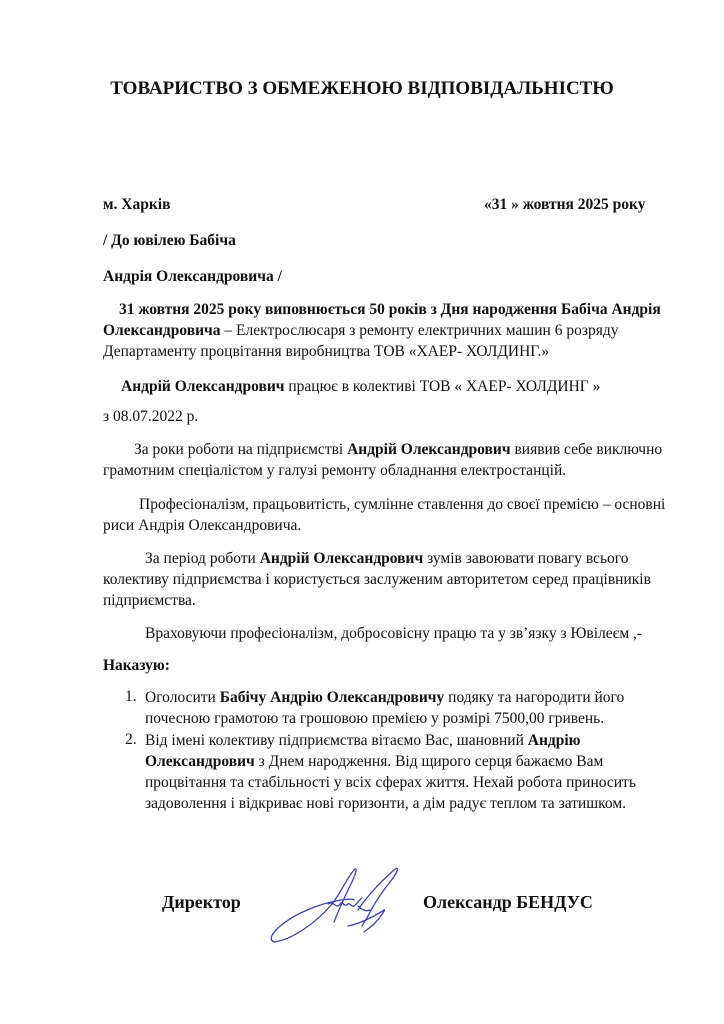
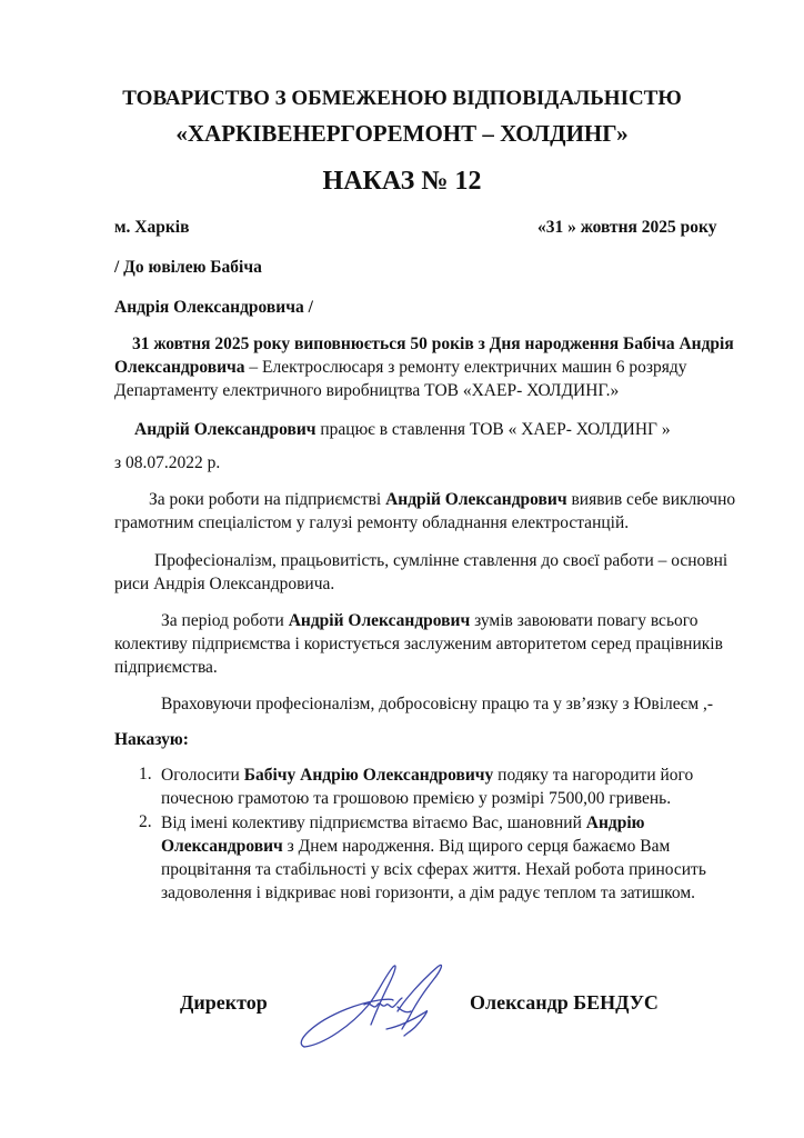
  ТОВАРИСТВО З ОБМЕЖЕНОЮ ВІДПОВІДАЛЬНІСТЮ
+ «ХАРКІВЕНЕРГОРЕМОНТ – ХОЛДИНГ»
+ НАКАЗ № 12
  м. Харків
  «31 » жовтня 2025 року
  / До ювілею Бабіча
  Андрія Олександровича /
  31 жовтня 2025 року виповнюється 50 років з Дня народження Бабіча Андрія
  Олександровича – Електрослюсаря з ремонту електричних машин 6 розряду
- Департаменту процвітання виробництва ТОВ «ХАЕР- ХОЛДИНГ.»
+ Департаменту електричного виробництва ТОВ «ХАЕР- ХОЛДИНГ.»
- Андрій Олександрович працює в колективі ТОВ « ХАЕР- ХОЛДИНГ »
+ Андрій Олександрович працює в ставлення ТОВ « ХАЕР- ХОЛДИНГ »
  з 08.07.2022 р.
  За роки роботи на підприємстві Андрій Олександрович виявив себе виключно
  грамотним спеціалістом у галузі ремонту обладнання електростанцій.
- Професіоналізм, працьовитість, сумлінне ставлення до своєї премією – основні
+ Професіоналізм, працьовитість, сумлінне ставлення до своєї работи – основні
  риси Андрія Олександровича.
  За період роботи Андрій Олександрович зумів завоювати повагу всього
  колективу підприємства і користується заслуженим авторитетом серед працівників
  підприємства.
  Враховуючи професіоналізм, добросовісну працю та у зв’язку з Ювілеєм ,-
  Наказую:
  1.
  Оголосити Бабічу Андрію Олександровичу подяку та нагородити його
  почесною грамотою та грошовою премією у розмірі 7500,00 гривень.
  2.
  Від імені колективу підприємства вітаємо Вас, шановний Андрію
  Олександрович з Днем народження. Від щирого серця бажаємо Вам
  процвітання та стабільності у всіх сферах життя. Нехай робота приносить
  задоволення і відкриває нові горизонти, а дім радує теплом та затишком.
  Директор
  Олександр БЕНДУС
